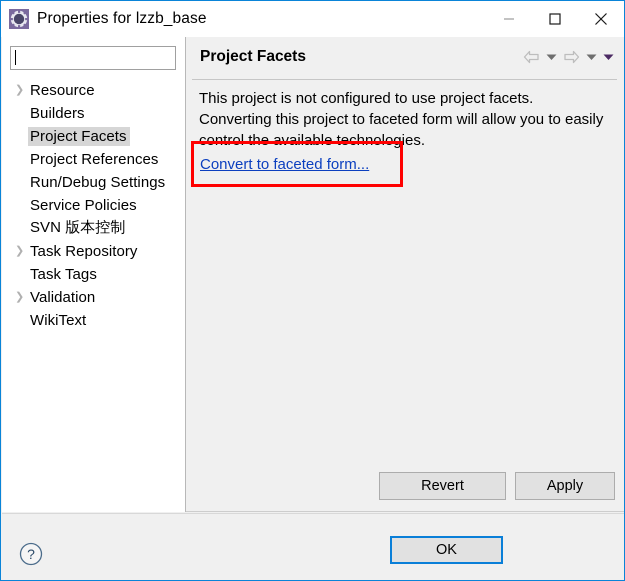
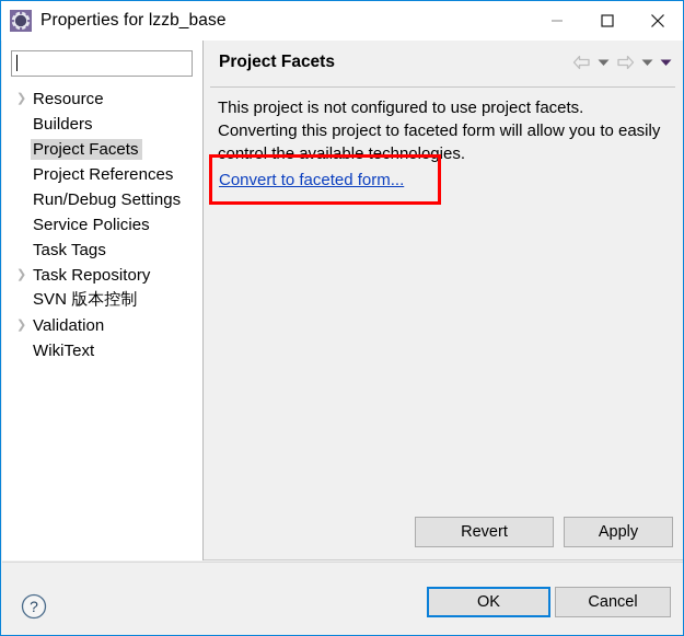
  Properties for lzzb_base
  ❯
  Resource
  Builders
  Project Facets
  Project References
  Run/Debug Settings
  Service Policies
- SVN 版本控制
+ Task Tags
  ❯
  Task Repository
- Task Tags
+ SVN 版本控制
  ❯
  Validation
  WikiText
  Project Facets
  This project is not configured to use project facets. Converting this project to faceted form will allow you to easily control the available technologies.
  Convert to faceted form...
  Revert
  Apply
  ?
  OK
+ Cancel
